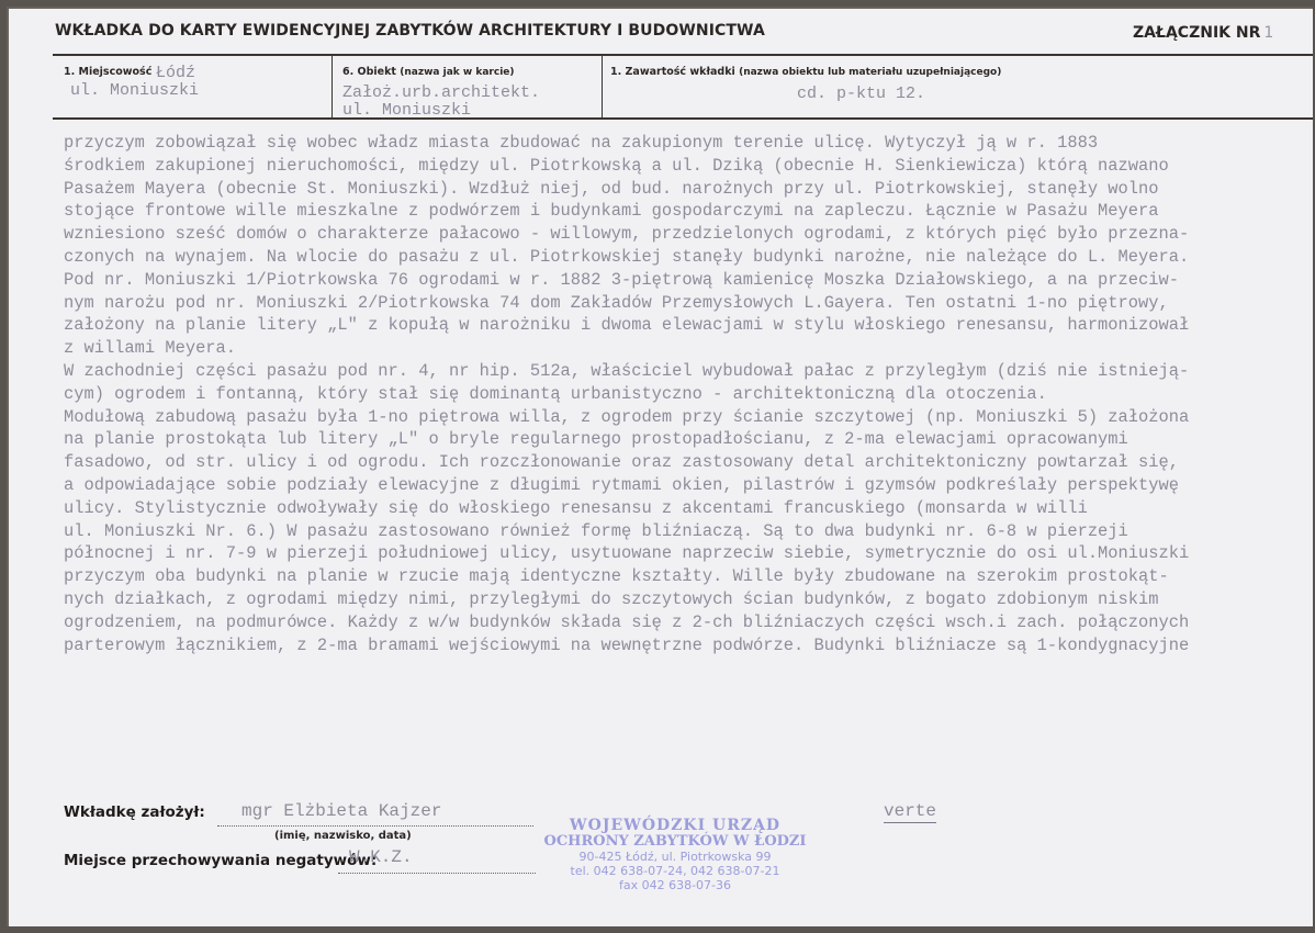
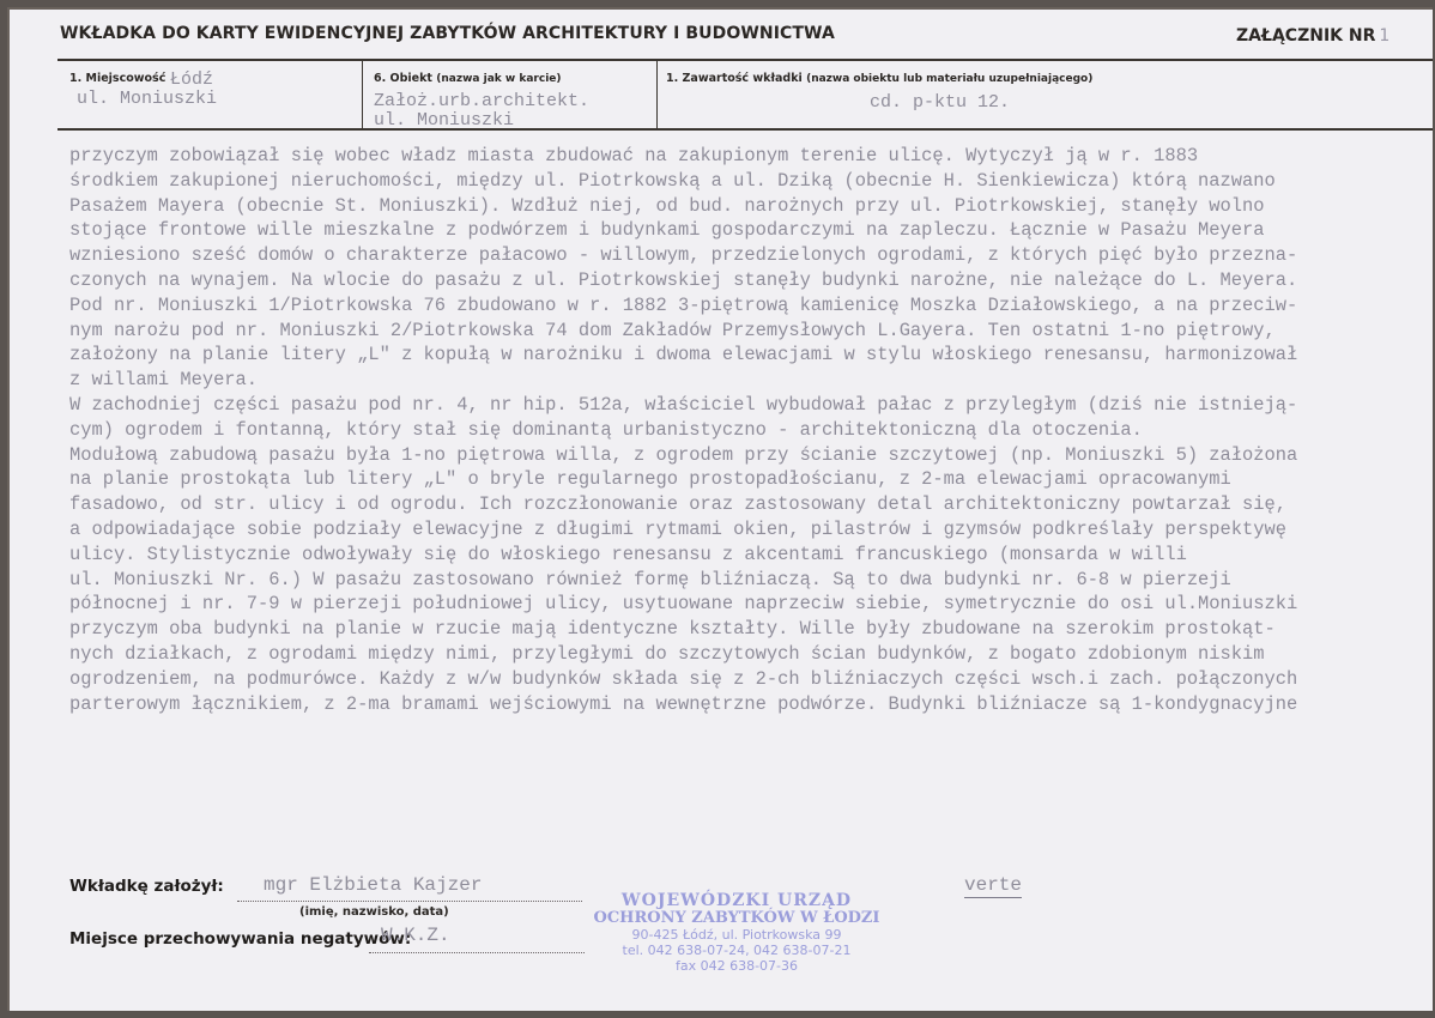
  WKŁADKA DO KARTY EWIDENCYJNEJ ZABYTKÓW ARCHITEKTURY I BUDOWNICTWA
  ZAŁĄCZNIK NR 1
  1. Miejscowość
  Łódź
  ul. Moniuszki
  6. Obiekt (nazwa jak w karcie)
  Założ.urb.architekt.
  ul. Moniuszki
  1. Zawartość wkładki (nazwa obiektu lub materiału uzupełniającego)
  cd. p-ktu 12.
  przyczym zobowiązał się wobec władz miasta zbudować na zakupionym terenie ulicę. Wytyczył ją w r. 1883
  środkiem zakupionej nieruchomości, między ul. Piotrkowską a ul. Dziką (obecnie H. Sienkiewicza) którą nazwano
  Pasażem Mayera (obecnie St. Moniuszki). Wzdłuż niej, od bud. narożnych przy ul. Piotrkowskiej, stanęły wolno
  stojące frontowe wille mieszkalne z podwórzem i budynkami gospodarczymi na zapleczu. Łącznie w Pasażu Meyera
  wzniesiono sześć domów o charakterze pałacowo - willowym, przedzielonych ogrodami, z których pięć było przezna-
  czonych na wynajem. Na wlocie do pasażu z ul. Piotrkowskiej stanęły budynki narożne, nie należące do L. Meyera.
- Pod nr. Moniuszki 1/Piotrkowska 76 ogrodami w r. 1882 3-piętrową kamienicę Moszka Działowskiego, a na przeciw-
+ Pod nr. Moniuszki 1/Piotrkowska 76 zbudowano w r. 1882 3-piętrową kamienicę Moszka Działowskiego, a na przeciw-
  nym narożu pod nr. Moniuszki 2/Piotrkowska 74 dom Zakładów Przemysłowych L.Gayera. Ten ostatni 1-no piętrowy,
  założony na planie litery „L" z kopułą w narożniku i dwoma elewacjami w stylu włoskiego renesansu, harmonizował
  z willami Meyera.
  W zachodniej części pasażu pod nr. 4, nr hip. 512a, właściciel wybudował pałac z przyległym (dziś nie istnieją-
  cym) ogrodem i fontanną, który stał się dominantą urbanistyczno - architektoniczną dla otoczenia.
  Modułową zabudową pasażu była 1-no piętrowa willa, z ogrodem przy ścianie szczytowej (np. Moniuszki 5) założona
  na planie prostokąta lub litery „L" o bryle regularnego prostopadłościanu, z 2-ma elewacjami opracowanymi
  fasadowo, od str. ulicy i od ogrodu. Ich rozczłonowanie oraz zastosowany detal architektoniczny powtarzał się,
  a odpowiadające sobie podziały elewacyjne z długimi rytmami okien, pilastrów i gzymsów podkreślały perspektywę
  ulicy. Stylistycznie odwoływały się do włoskiego renesansu z akcentami francuskiego (monsarda w willi
  ul. Moniuszki Nr. 6.) W pasażu zastosowano również formę bliźniaczą. Są to dwa budynki nr. 6-8 w pierzeji
  północnej i nr. 7-9 w pierzeji południowej ulicy, usytuowane naprzeciw siebie, symetrycznie do osi ul.Moniuszki
  przyczym oba budynki na planie w rzucie mają identyczne kształty. Wille były zbudowane na szerokim prostokąt-
  nych działkach, z ogrodami między nimi, przyległymi do szczytowych ścian budynków, z bogato zdobionym niskim
  ogrodzeniem, na podmurówce. Każdy z w/w budynków składa się z 2-ch bliźniaczych części wsch.i zach. połączonych
  parterowym łącznikiem, z 2-ma bramami wejściowymi na wewnętrzne podwórze. Budynki bliźniacze są 1-kondygnacyjne
  Wkładkę założył:
  mgr Elżbieta Kajzer
  (imię, nazwisko, data)
  Miejsce przechowywania negatywów:
  W.K.Z.
  verte
  WOJEWÓDZKI URZĄD
  OCHRONY ZABYTKÓW W ŁODZI
  90-425 Łódź, ul. Piotrkowska 99
  tel. 042 638-07-24, 042 638-07-21
  fax 042 638-07-36
